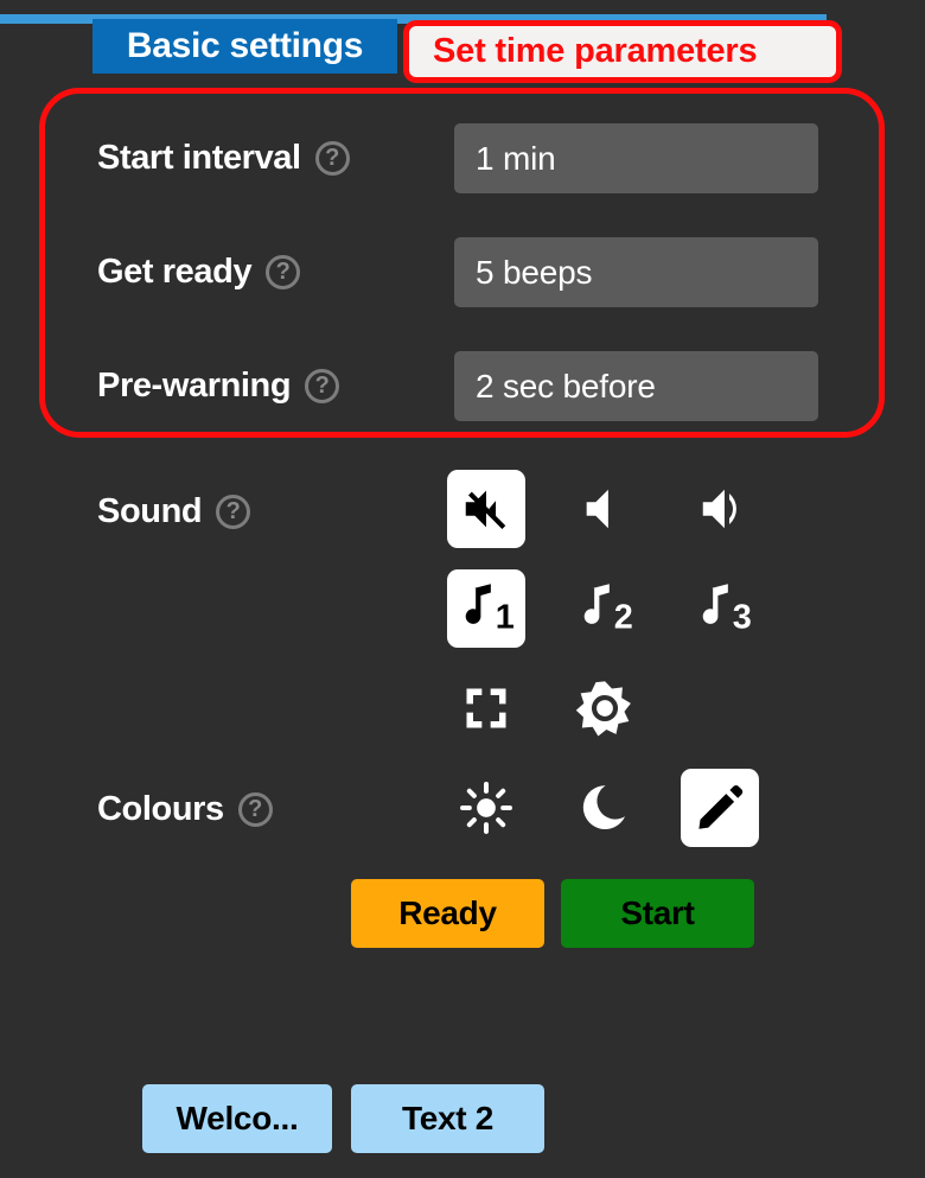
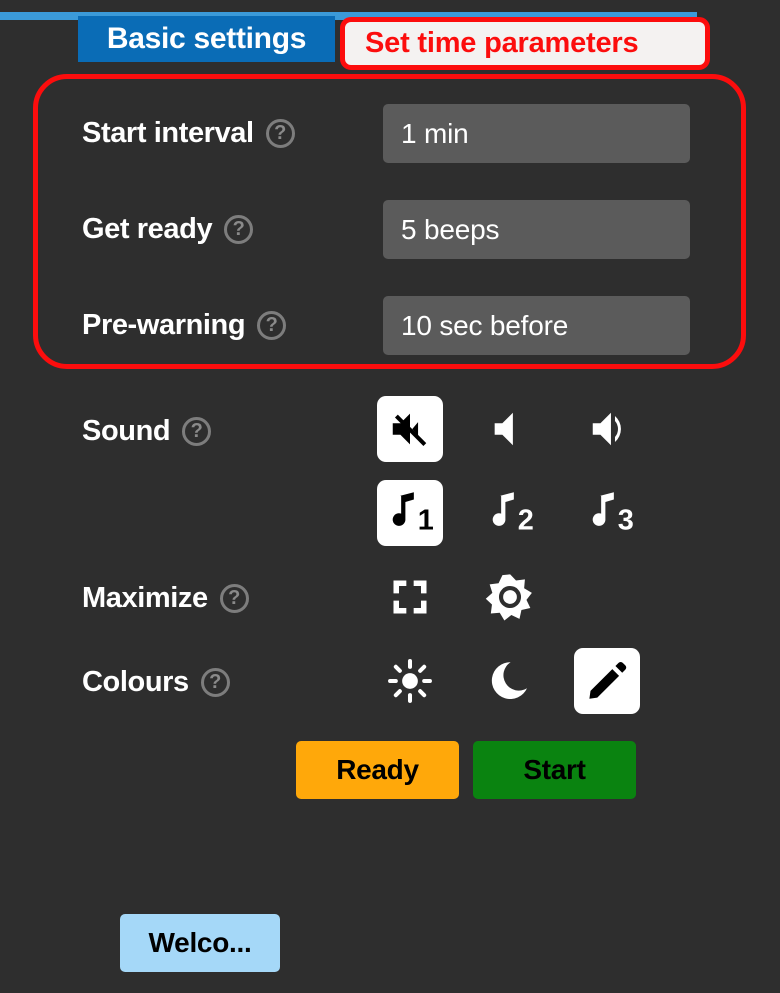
  Basic settings
  Set time parameters
  Start interval
  1 min
  Get ready
  5 beeps
  Pre-warning
- 2 sec before
+ 10 sec before
  Sound
  1
  2
  3
+ Maximize
  Colours
  Ready
  Start
  Welco...
- Text 2
